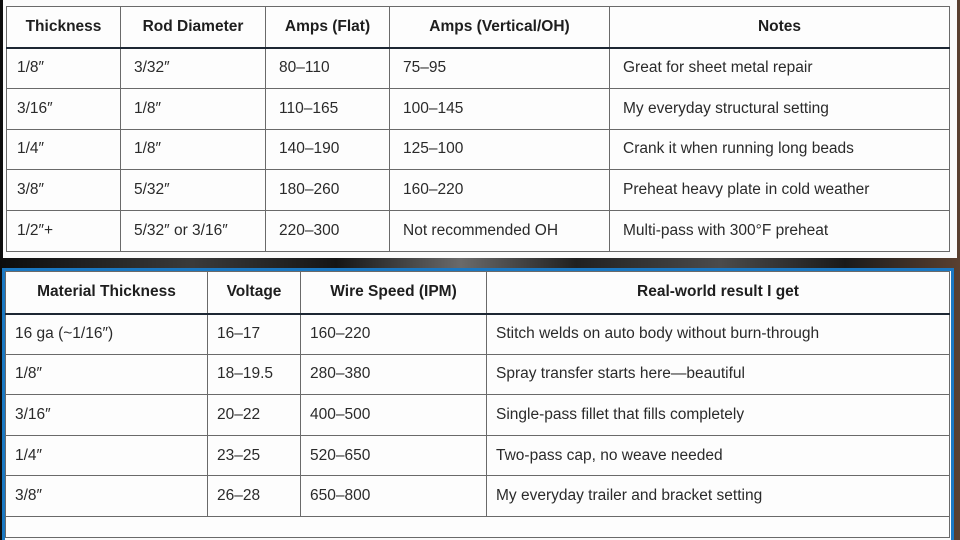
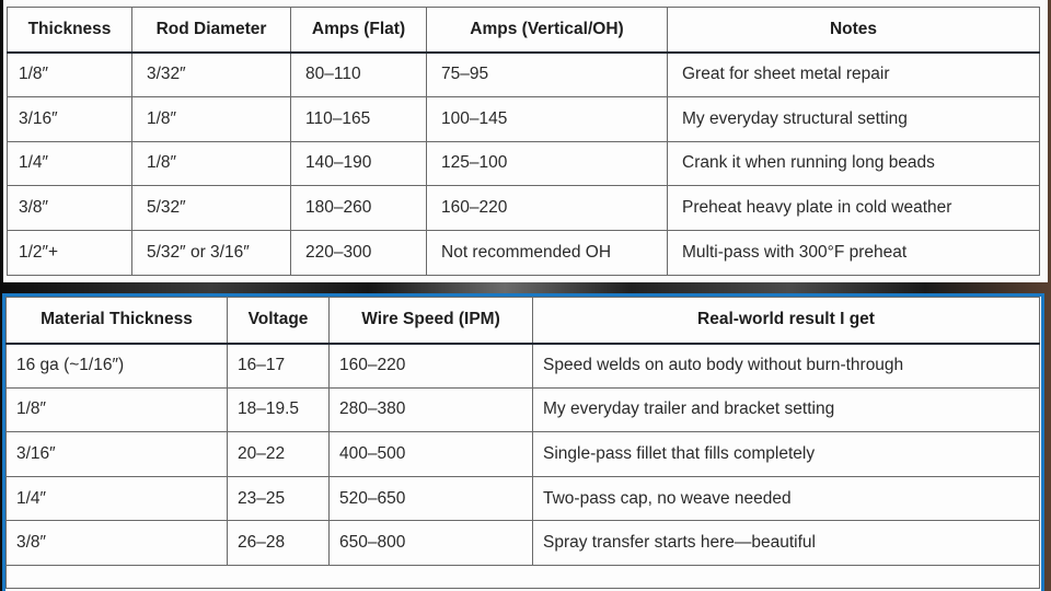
  Thickness	Rod Diameter	Amps (Flat)	Amps (Vertical/OH)	Notes
  1/8″	3/32″	80–110	75–95	Great for sheet metal repair
  3/16″	1/8″	110–165	100–145	My everyday structural setting
  1/4″	1/8″	140–190	125–100	Crank it when running long beads
  3/8″	5/32″	180–260	160–220	Preheat heavy plate in cold weather
  1/2″+	5/32″ or 3/16″	220–300	Not recommended OH	Multi-pass with 300°F preheat
  Material Thickness	Voltage	Wire Speed (IPM)	Real-world result I get
- 16 ga (~1/16″)	16–17	160–220	Stitch welds on auto body without burn-through
+ 16 ga (~1/16″)	16–17	160–220	Speed welds on auto body without burn-through
- 1/8″	18–19.5	280–380	Spray transfer starts here—beautiful
+ 1/8″	18–19.5	280–380	My everyday trailer and bracket setting
  3/16″	20–22	400–500	Single-pass fillet that fills completely
  1/4″	23–25	520–650	Two-pass cap, no weave needed
- 3/8″	26–28	650–800	My everyday trailer and bracket setting
+ 3/8″	26–28	650–800	Spray transfer starts here—beautiful
